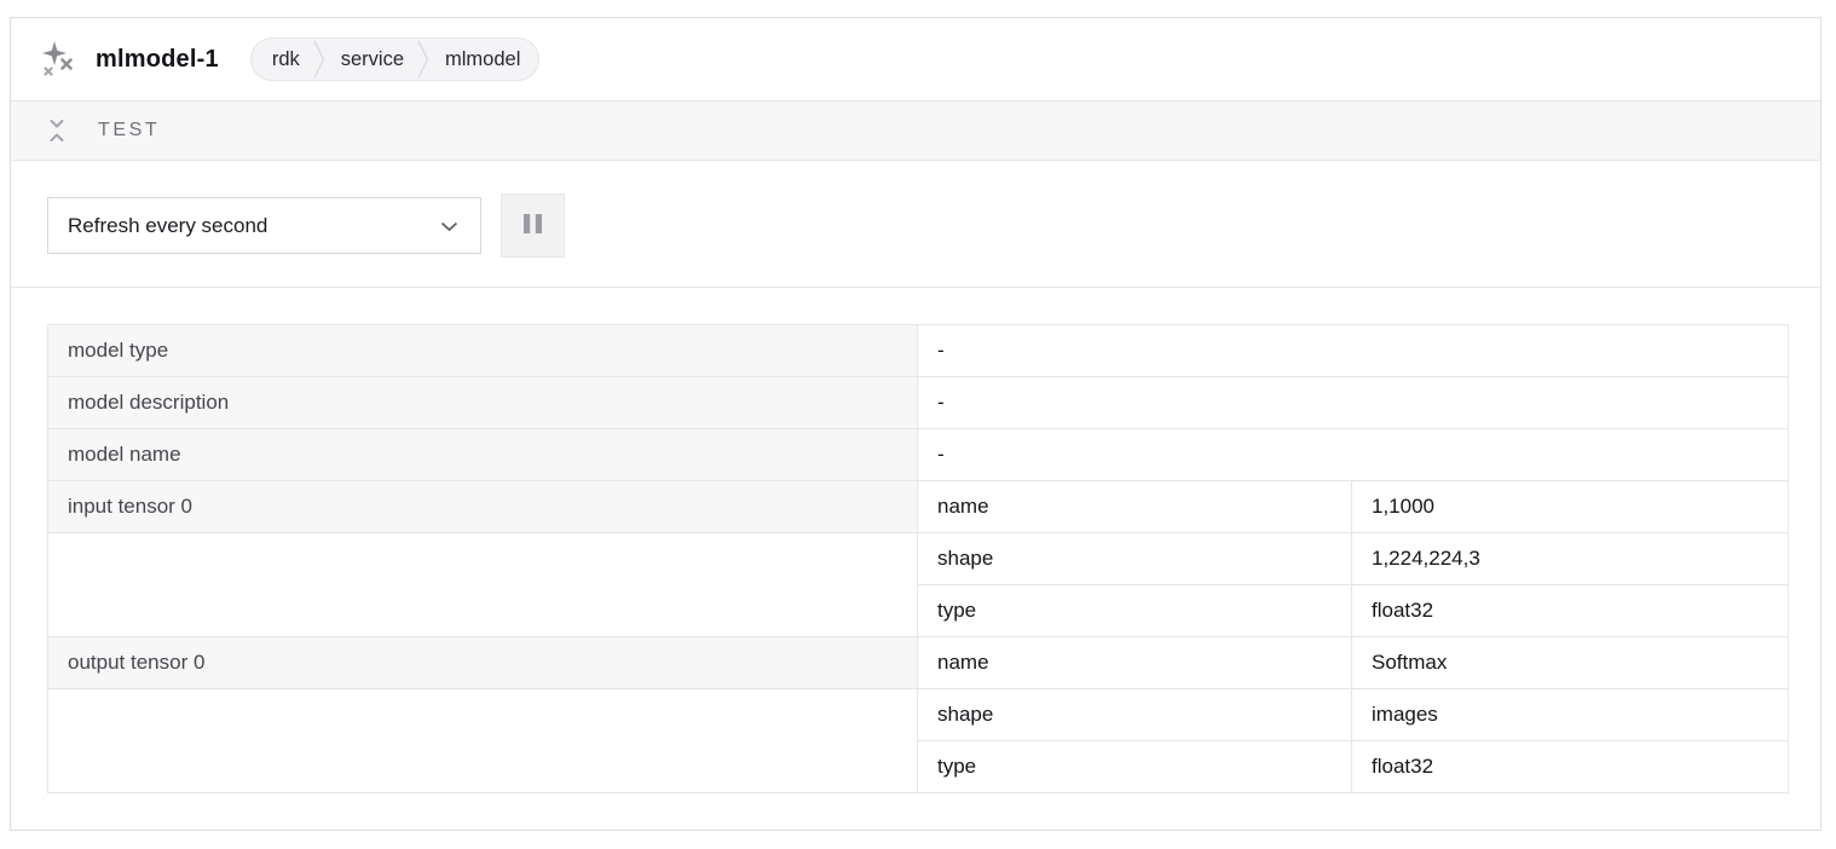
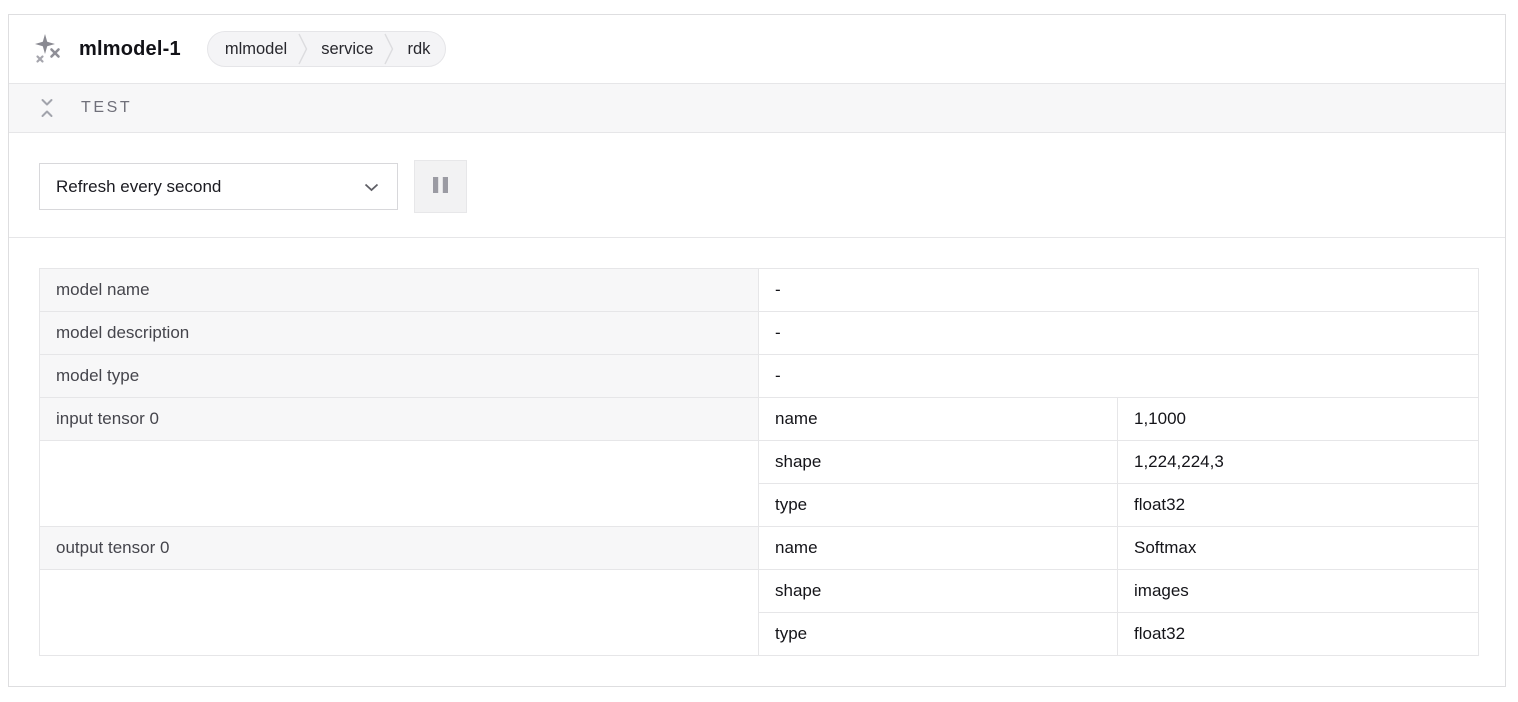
  mlmodel-1
- rdk
+ mlmodel
  service
- mlmodel
+ rdk
  TEST
  Refresh every second
- model type	-
+ model name	-
  model description	-
- model name	-
+ model type	-
  input tensor 0	name	1,1000
  	shape	1,224,224,3
  type	float32
  output tensor 0	name	Softmax
  	shape	images
  type	float32
